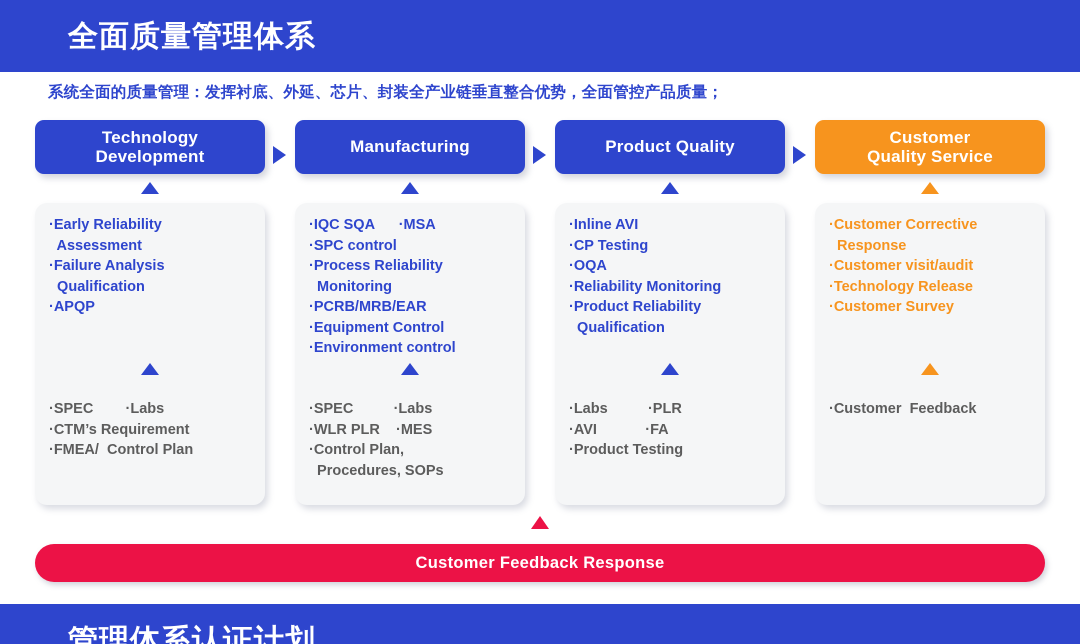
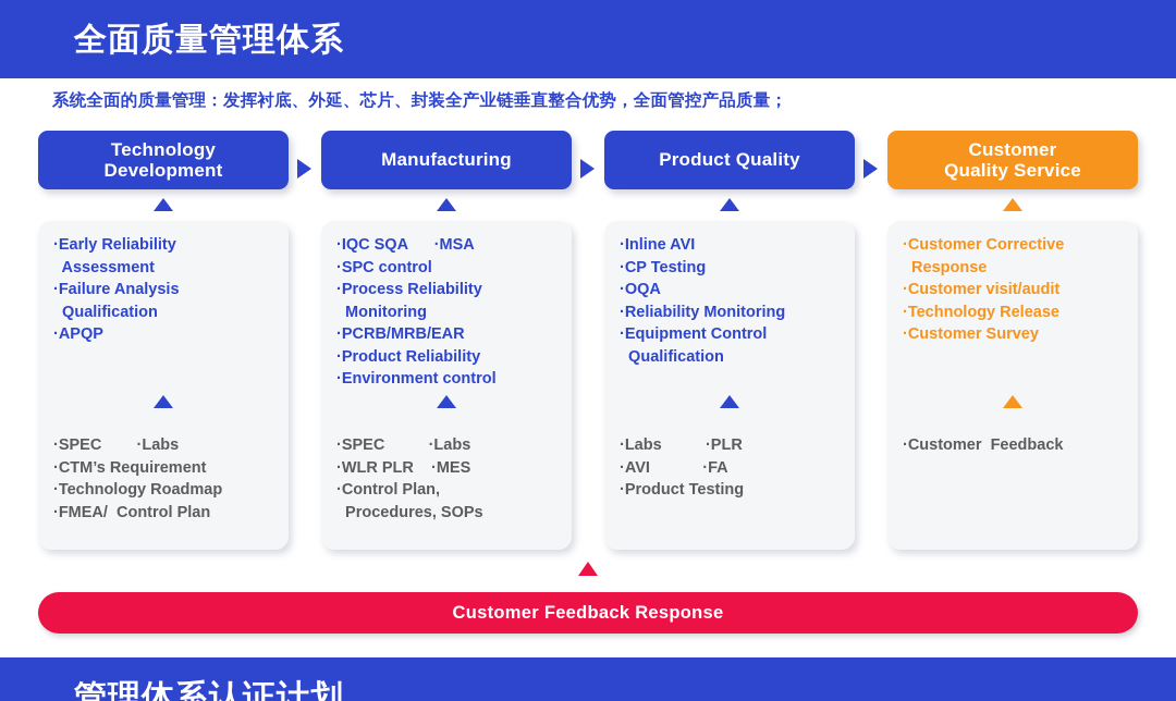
  全面质量管理体系
  系统全面的质量管理：发挥衬底、外延、芯片、封装全产业链垂直整合优势，全面管控产品质量；
  Technology
  Development
  ·Early Reliability
  Assessment
  ·Failure Analysis
  Qualification
  ·APQP
  ·SPEC ·Labs
  ·CTM’s Requirement
+ ·Technology Roadmap
  ·FMEA/ Control Plan
  Manufacturing
  ·IQC SQA ·MSA
  ·SPC control
  ·Process Reliability
  Monitoring
  ·PCRB/MRB/EAR
- ·Equipment Control
+ ·Product Reliability
  ·Environment control
  ·SPEC ·Labs
  ·WLR PLR ·MES
  ·Control Plan,
  Procedures, SOPs
  Product Quality
  ·Inline AVI
  ·CP Testing
  ·OQA
  ·Reliability Monitoring
- ·Product Reliability
+ ·Equipment Control
  Qualification
  ·Labs ·PLR
  ·AVI ·FA
  ·Product Testing
  Customer
  Quality Service
  ·Customer Corrective
  Response
  ·Customer visit/audit
  ·Technology Release
  ·Customer Survey
  ·Customer Feedback
  Customer Feedback Response
  管理体系认证计划
